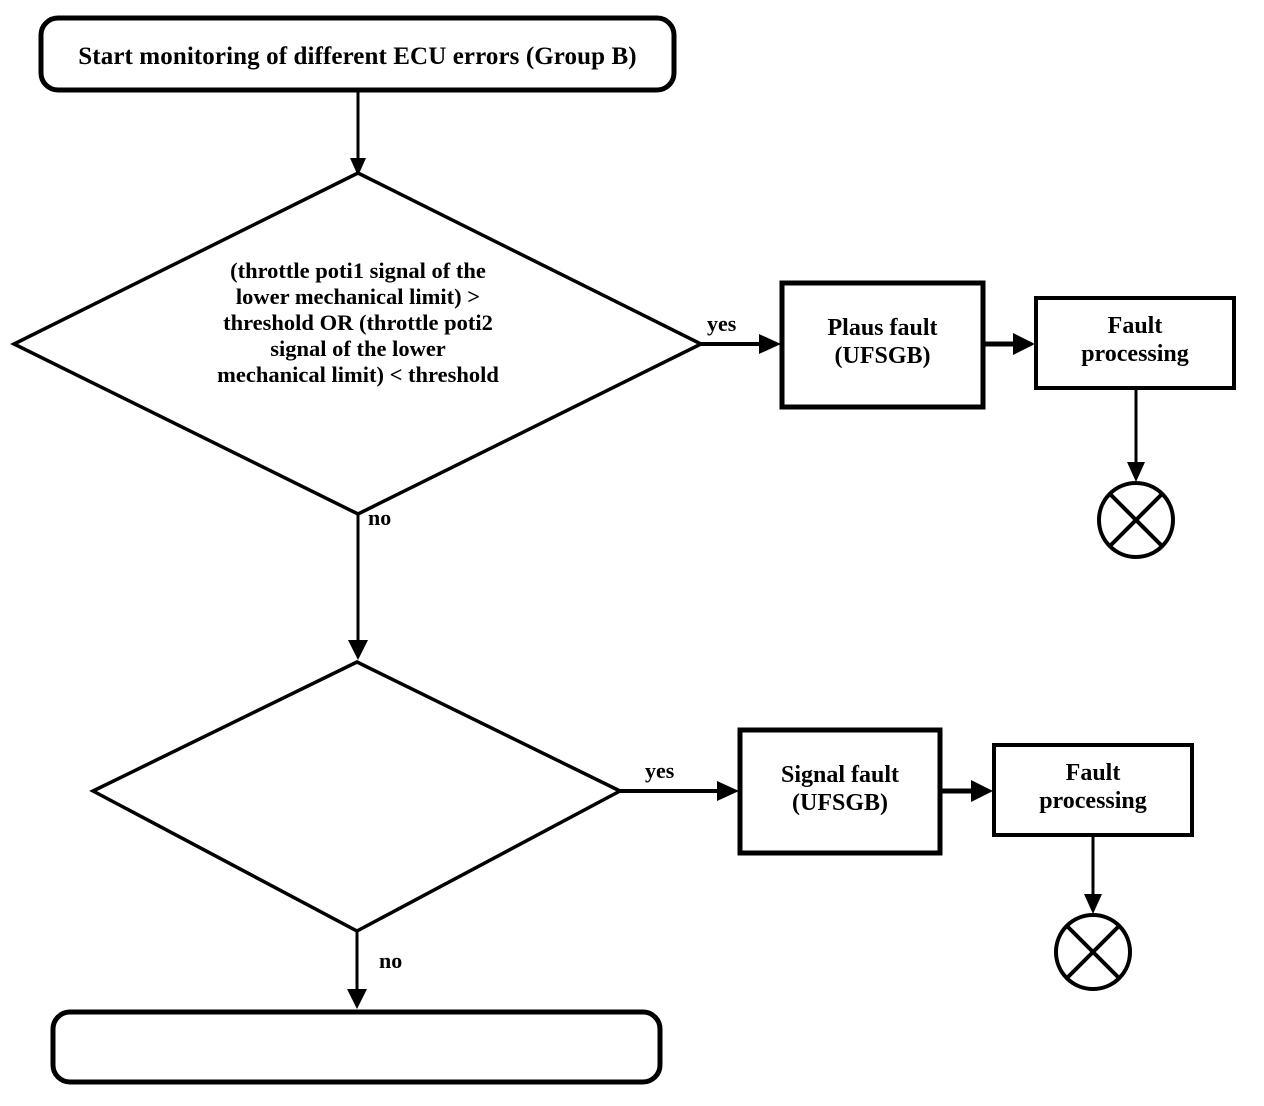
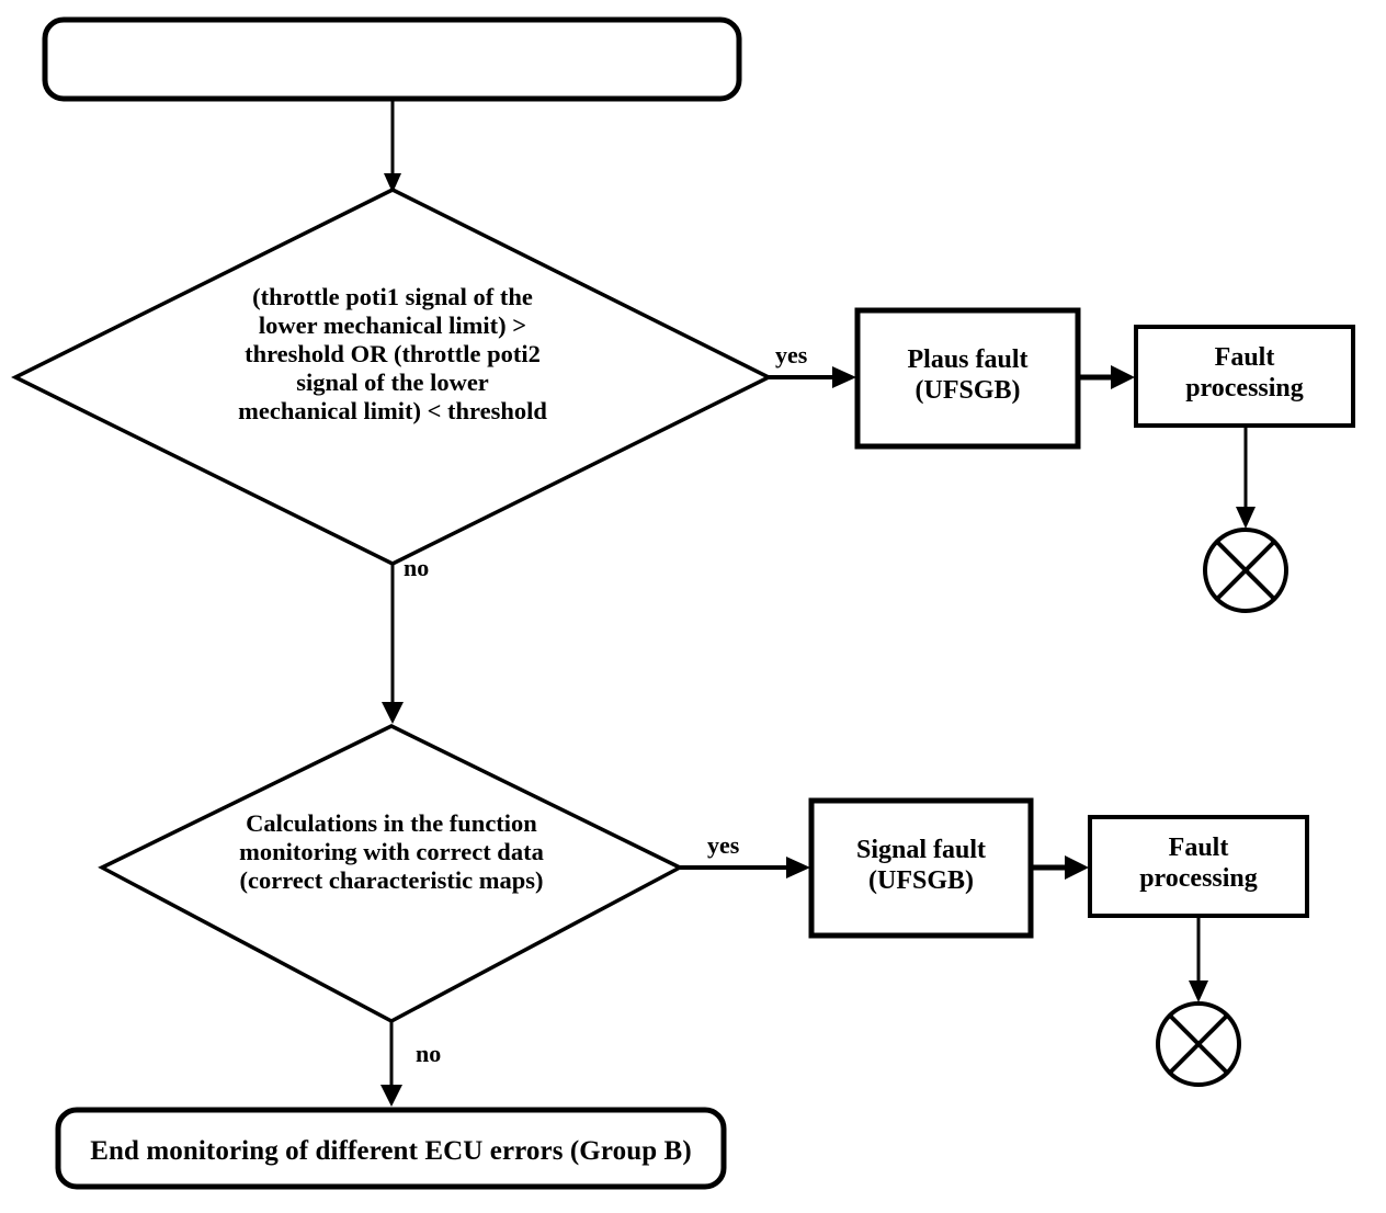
- Start monitoring of different ECU errors (Group B)
  (throttle poti1 signal of the
  lower mechanical limit) >
  threshold OR (throttle poti2
  signal of the lower
  mechanical limit) < threshold
  yes
  no
  Plaus fault
  (UFSGB)
  Fault
  processing
+ Calculations in the function
+ monitoring with correct data
+ (correct characteristic maps)
  yes
  no
  Signal fault
  (UFSGB)
  Fault
  processing
+ End monitoring of different ECU errors (Group B)
